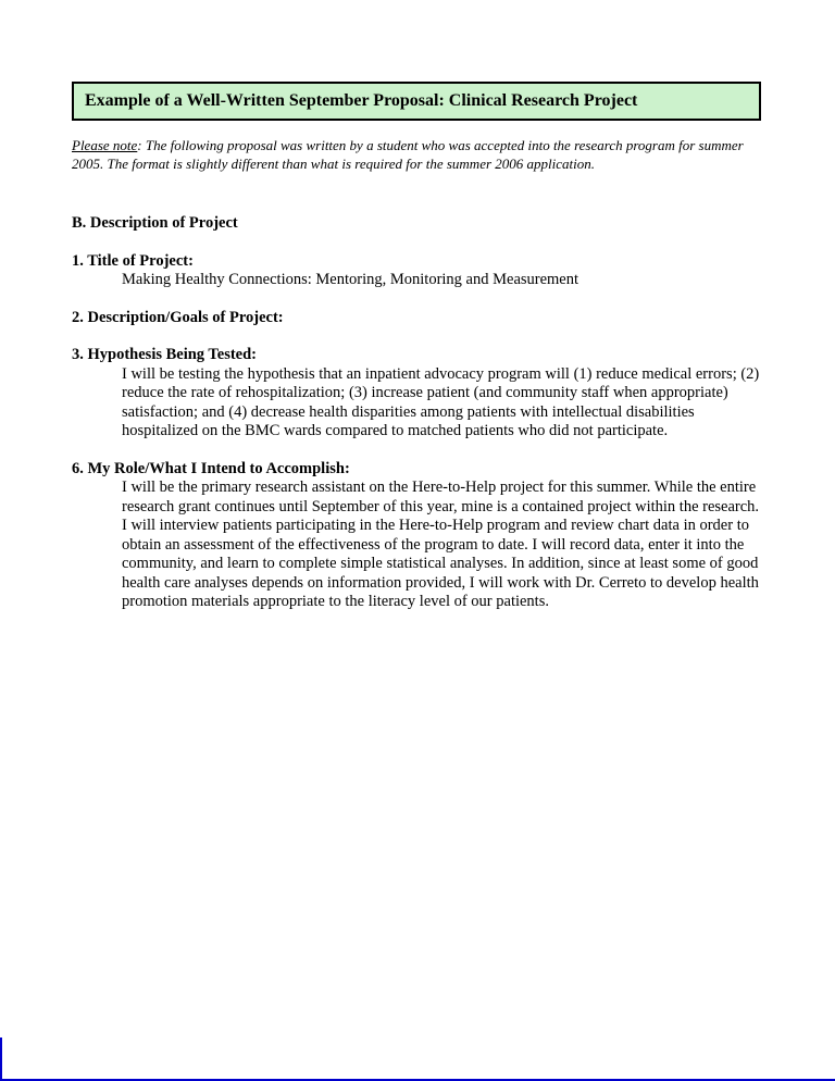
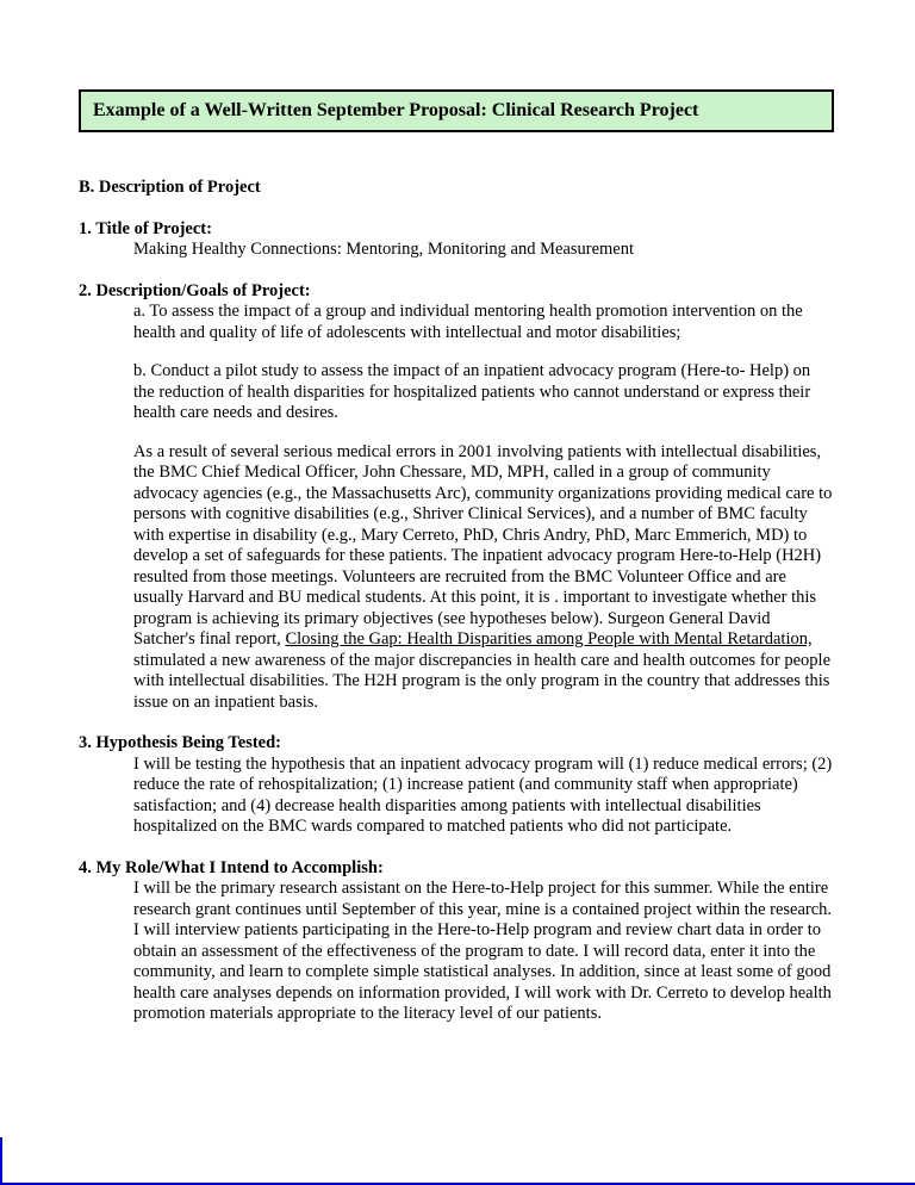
  Example of a Well-Written September Proposal: Clinical Research Project
- Please note: The following proposal was written by a student who was accepted into the research program for summer 2005. The format is slightly different than what is required for the summer 2006 application.
  B. Description of Project
  1. Title of Project:
  Making Healthy Connections: Mentoring, Monitoring and Measurement
  2. Description/Goals of Project:
+ a. To assess the impact of a group and individual mentoring health promotion intervention on the health and quality of life of adolescents with intellectual and motor disabilities;
+ b. Conduct a pilot study to assess the impact of an inpatient advocacy program (Here-to- Help) on the reduction of health disparities for hospitalized patients who cannot understand or express their health care needs and desires.
+ As a result of several serious medical errors in 2001 involving patients with intellectual disabilities, the BMC Chief Medical Officer, John Chessare, MD, MPH, called in a group of community advocacy agencies (e.g., the Massachusetts Arc), community organizations providing medical care to persons with cognitive disabilities (e.g., Shriver Clinical Services), and a number of BMC faculty with expertise in disability (e.g., Mary Cerreto, PhD, Chris Andry, PhD, Marc Emmerich, MD) to develop a set of safeguards for these patients. The inpatient advocacy program Here-to-Help (H2H) resulted from those meetings. Volunteers are recruited from the BMC Volunteer Office and are usually Harvard and BU medical students. At this point, it is . important to investigate whether this program is achieving its primary objectives (see hypotheses below). Surgeon General David Satcher's final report, Closing the Gap: Health Disparities among People with Mental Retardation, stimulated a new awareness of the major discrepancies in health care and health outcomes for people with intellectual disabilities. The H2H program is the only program in the country that addresses this issue on an inpatient basis.
  3. Hypothesis Being Tested:
- I will be testing the hypothesis that an inpatient advocacy program will (1) reduce medical errors; (2) reduce the rate of rehospitalization; (3) increase patient (and community staff when appropriate) satisfaction; and (4) decrease health disparities among patients with intellectual disabilities hospitalized on the BMC wards compared to matched patients who did not participate.
+ I will be testing the hypothesis that an inpatient advocacy program will (1) reduce medical errors; (2) reduce the rate of rehospitalization; (1) increase patient (and community staff when appropriate) satisfaction; and (4) decrease health disparities among patients with intellectual disabilities hospitalized on the BMC wards compared to matched patients who did not participate.
- 6. My Role/What I Intend to Accomplish:
+ 4. My Role/What I Intend to Accomplish:
  I will be the primary research assistant on the Here-to-Help project for this summer. While the entire research grant continues until September of this year, mine is a contained project within the research. I will interview patients participating in the Here-to-Help program and review chart data in order to obtain an assessment of the effectiveness of the program to date. I will record data, enter it into the community, and learn to complete simple statistical analyses. In addition, since at least some of good health care analyses depends on information provided, I will work with Dr. Cerreto to develop health promotion materials appropriate to the literacy level of our patients.
